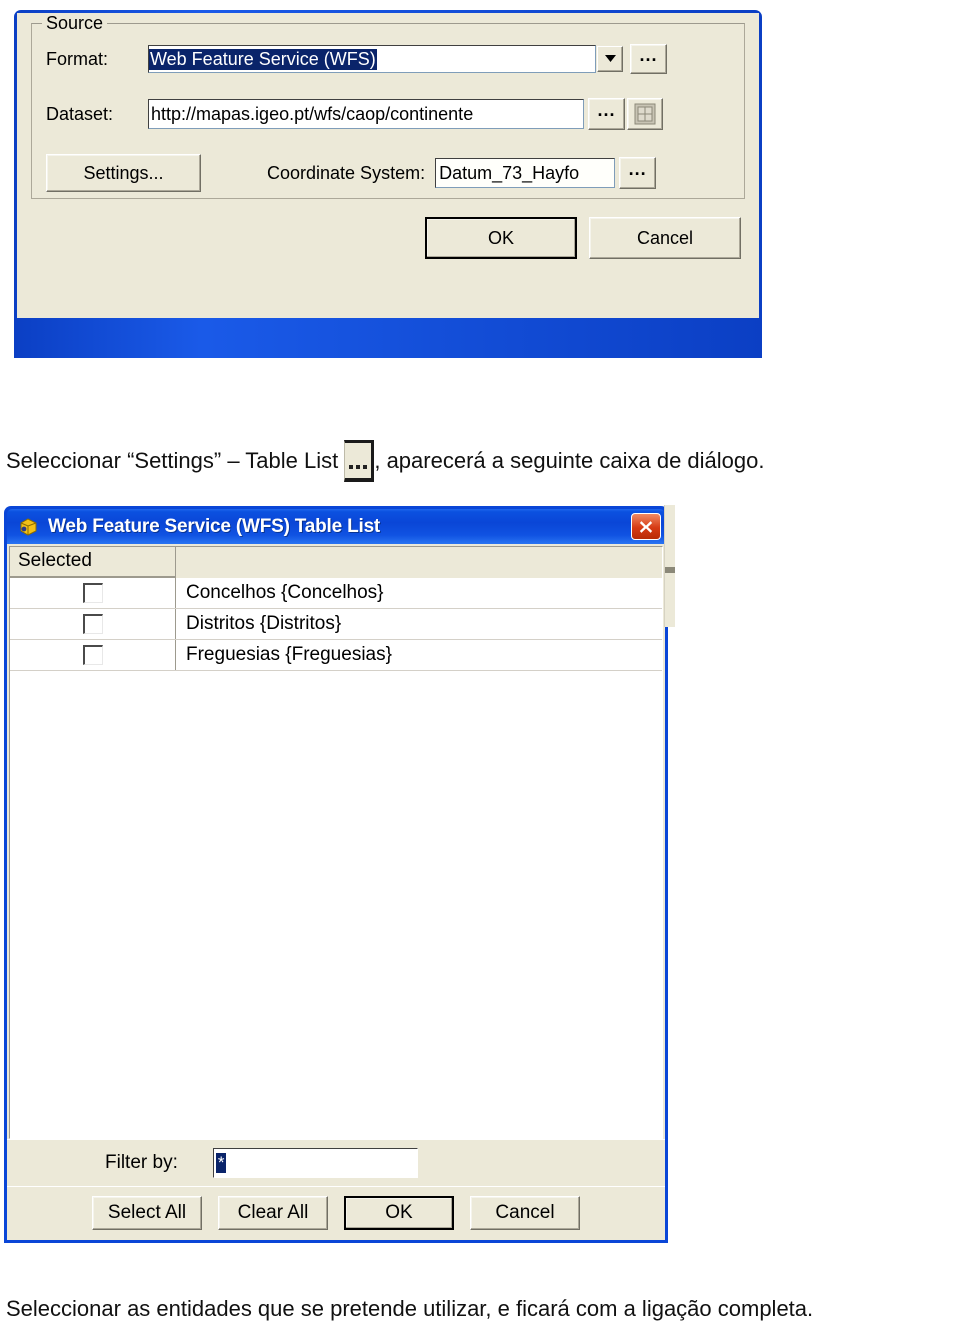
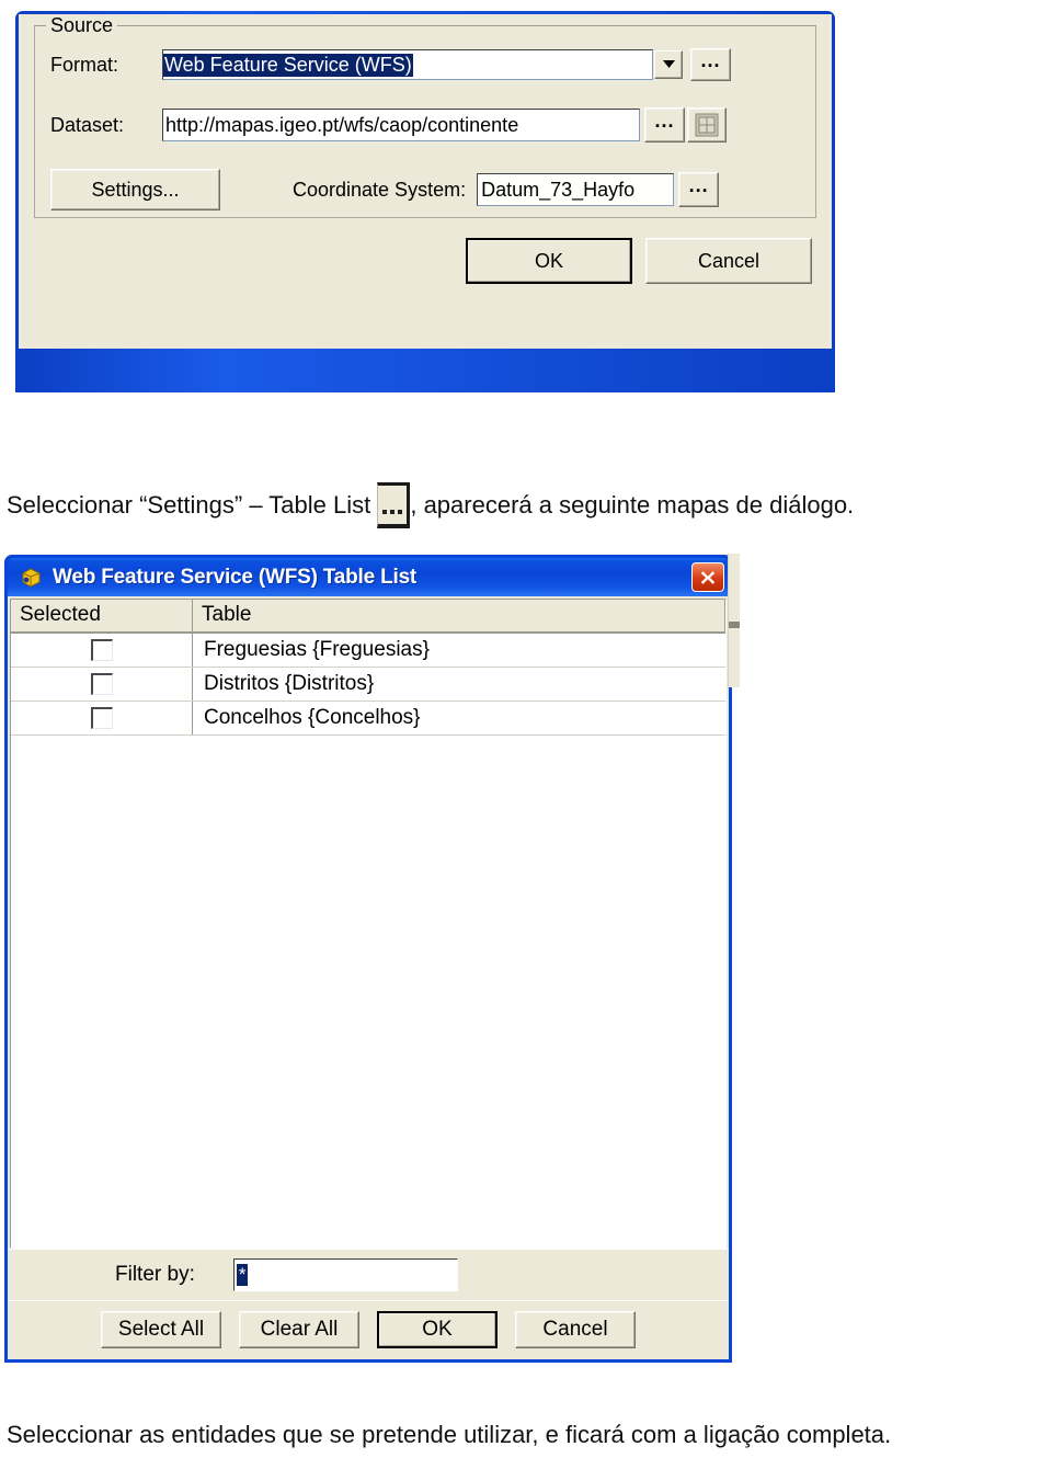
  Source
  Format:
  Web Feature Service (WFS)
  ...
  Dataset:
  http://mapas.igeo.pt/wfs/caop/continente
  ...
  Settings...
  Coordinate System:
  Datum_73_Hayfo
  ...
  OK
  Cancel
- Seleccionar “Settings” – Table List , aparecerá a seguinte caixa de diálogo.
+ Seleccionar “Settings” – Table List , aparecerá a seguinte mapas de diálogo.
  Web Feature Service (WFS) Table List
  Selected
+ Table
- Concelhos {Concelhos}
+ Freguesias {Freguesias}
  Distritos {Distritos}
- Freguesias {Freguesias}
+ Concelhos {Concelhos}
  Filter by:
  *
  Select All
  Clear All
  OK
  Cancel
  Seleccionar as entidades que se pretende utilizar, e ficará com a ligação completa.
